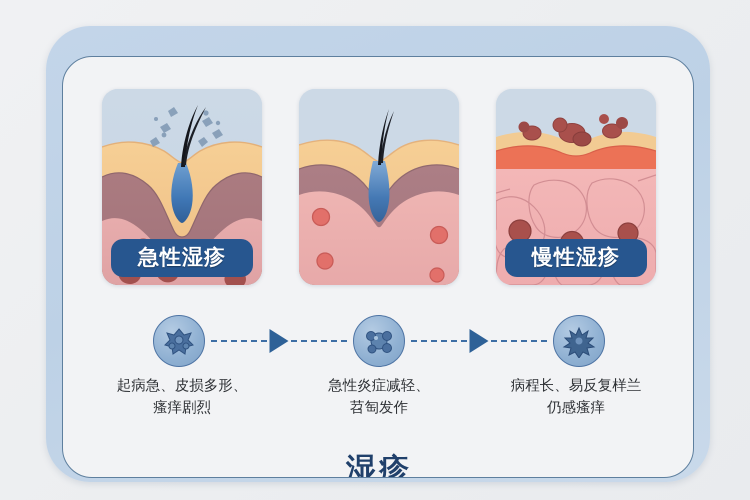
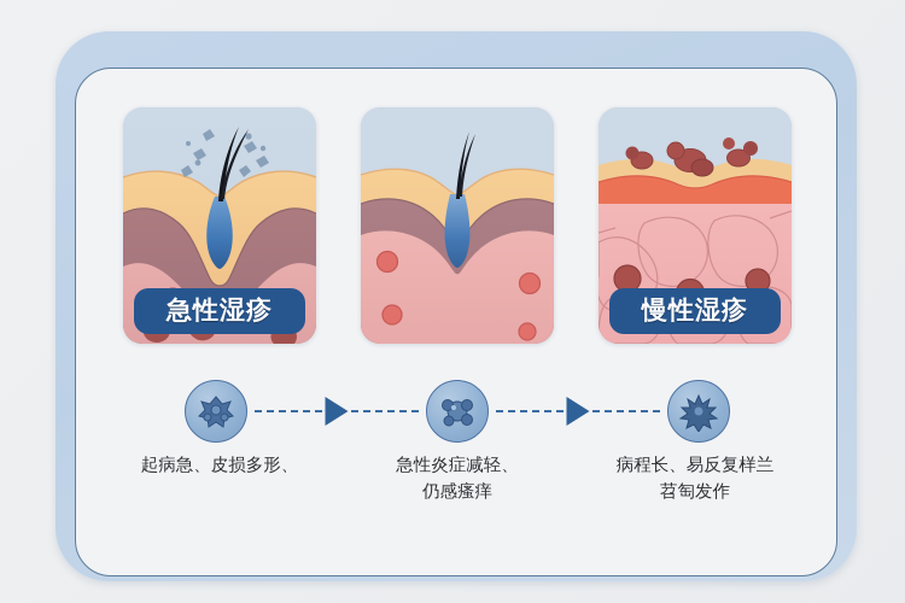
  急性湿疹
  慢性湿疹
  起病急、皮损多形、
- 瘙痒剧烈
  急性炎症减轻、
- 苕匋发作
+ 仍感瘙痒
  病程长、易反复样兰
- 仍感瘙痒
+ 苕匋发作
- 湿疹
